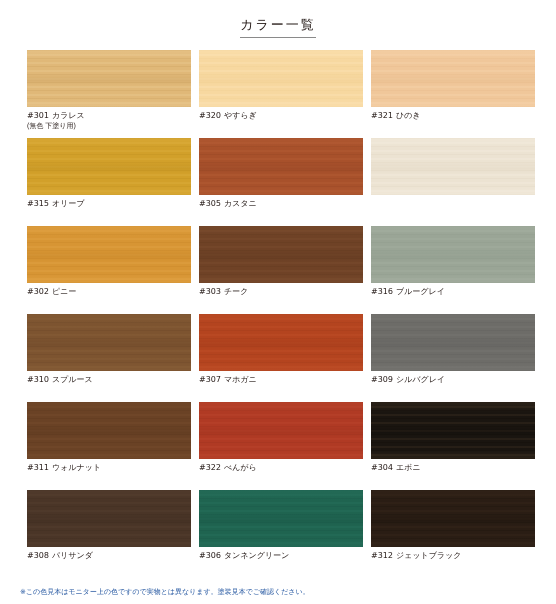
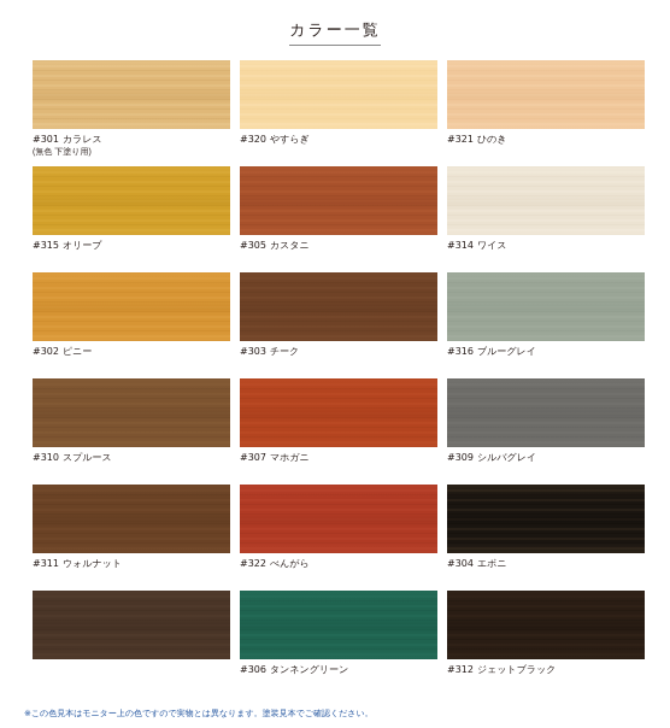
  カラー一覧
  #301
  カラレス
  #320
  やすらぎ
  #321
  ひのき
  #315
  オリーブ
  #305
  カスタニ
+ #314
+ ワイス
  #302
  ピニー
  #303
  チーク
  #316
  ブルーグレイ
  #310
  スプルース
  #307
  マホガニ
  #309
  シルバグレイ
  #311
  ウォルナット
  #322
  べんがら
  #304
  エボニ
- #308
- パリサンダ
  #306
  タンネングリーン
  #312
  ジェットブラック
